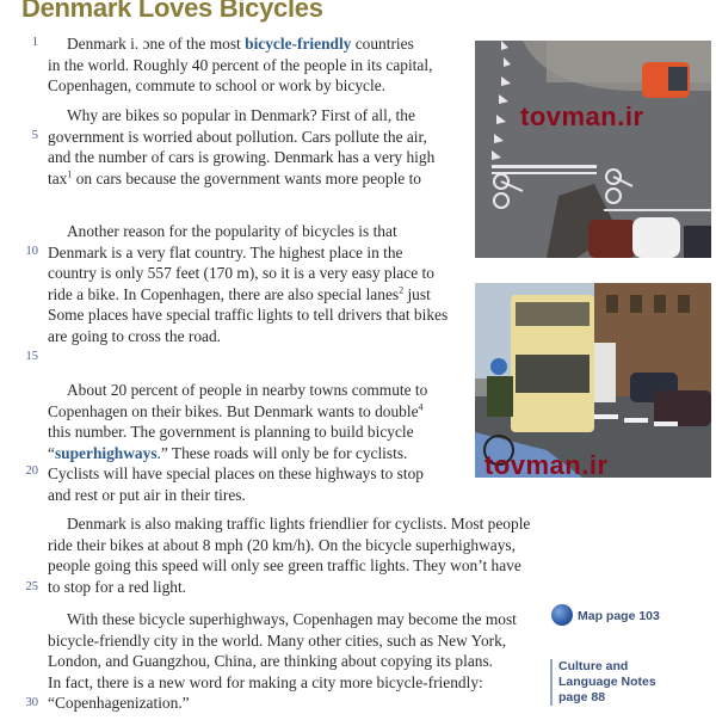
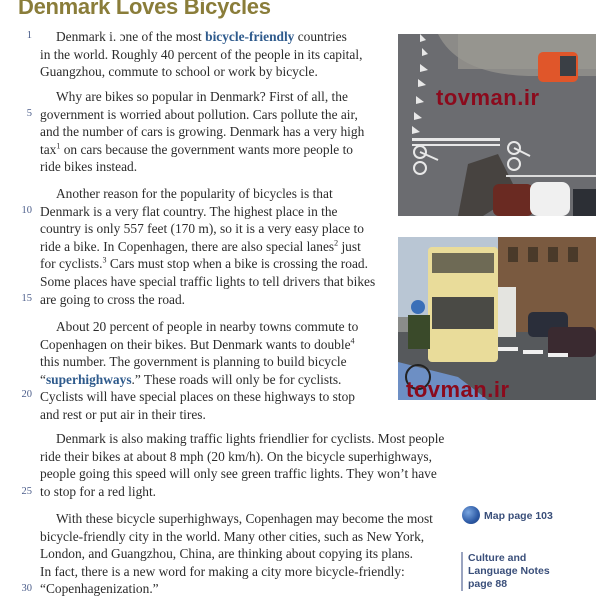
  Denmark Loves Bicycles
  Denmark i. ɔne of the most bicycle-friendly countries
  in the world. Roughly 40 percent of the people in its capital,
- Copenhagen, commute to school or work by bicycle.
+ Guangzhou, commute to school or work by bicycle.
  Why are bikes so popular in Denmark? First of all, the
  government is worried about pollution. Cars pollute the air,
  and the number of cars is growing. Denmark has a very high
  tax1 on cars because the government wants more people to
+ ride bikes instead.
  Another reason for the popularity of bicycles is that
  Denmark is a very flat country. The highest place in the
  country is only 557 feet (170 m), so it is a very easy place to
  ride a bike. In Copenhagen, there are also special lanes2 just
+ for cyclists.3 Cars must stop when a bike is crossing the road.
  Some places have special traffic lights to tell drivers that bikes
  are going to cross the road.
  About 20 percent of people in nearby towns commute to
  Copenhagen on their bikes. But Denmark wants to double4
  this number. The government is planning to build bicycle
  “superhighways.” These roads will only be for cyclists.
  Cyclists will have special places on these highways to stop
  and rest or put air in their tires.
  Denmark is also making traffic lights friendlier for cyclists. Most people
  ride their bikes at about 8 mph (20 km/h). On the bicycle superhighways,
  people going this speed will only see green traffic lights. They won’t have
  to stop for a red light.
  With these bicycle superhighways, Copenhagen may become the most
  bicycle-friendly city in the world. Many other cities, such as New York,
  London, and Guangzhou, China, are thinking about copying its plans.
  In fact, there is a new word for making a city more bicycle-friendly:
  “Copenhagenization.”
  1
  5
  10
  15
  20
  25
  30
  tovman.ir
  tovman.ir
  Map page 103
  Culture and
  Language Notes
  page 88
